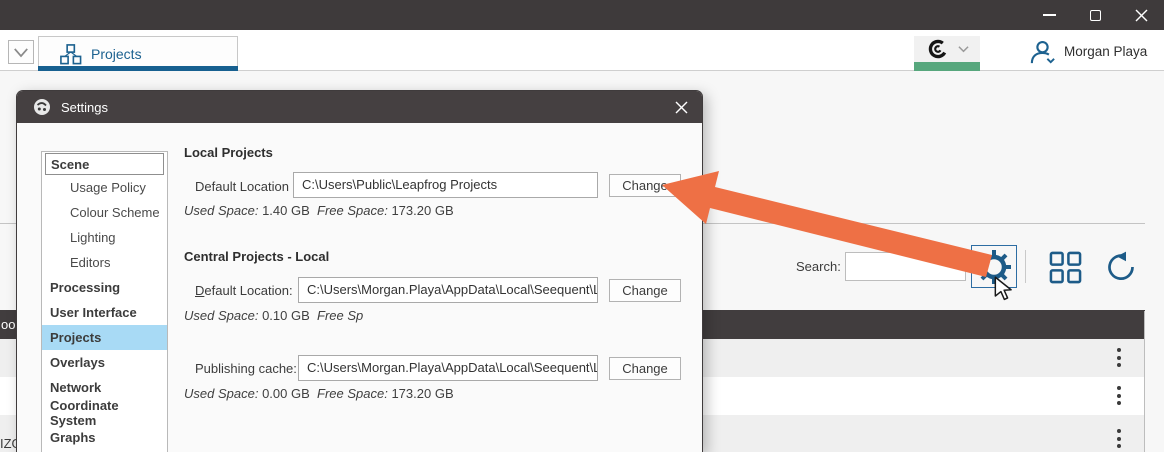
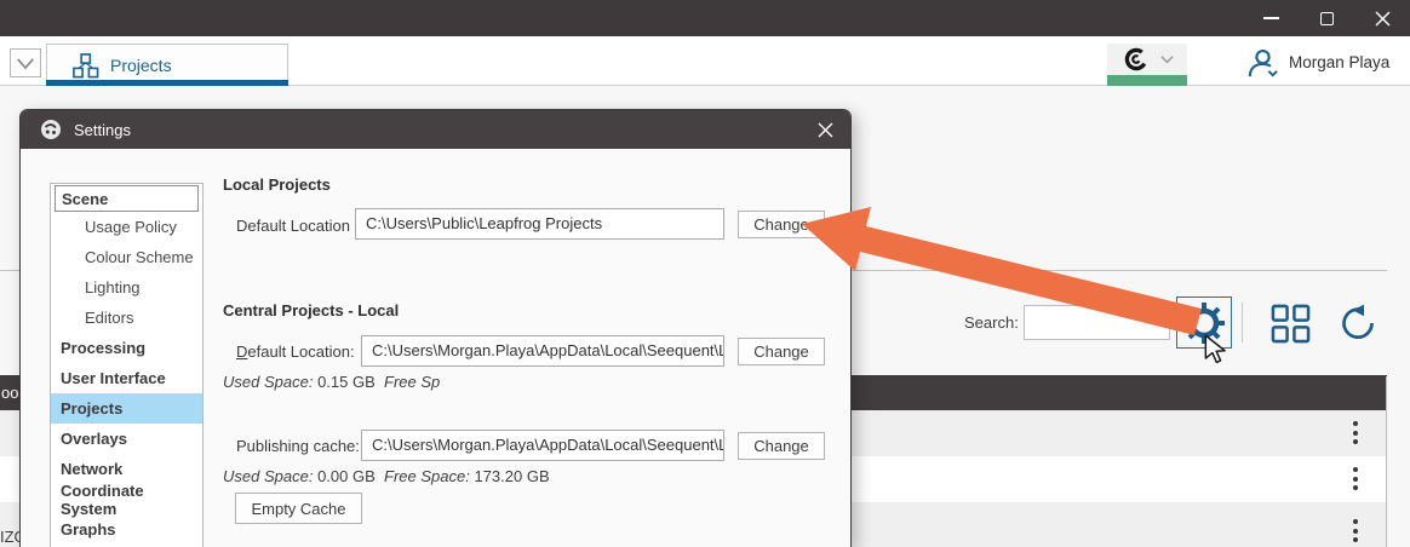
  Projects
  Morgan Playa
  Search:
  Settings
  Scene
  Usage Policy
  Colour Scheme
  Lighting
  Editors
  Processing
  User Interface
  Projects
  Overlays
  Network
  Coordinate System
  Graphs
  Local Projects
  Default Location
  C:\Users\Public\Leapfrog Projects
  Chang
- Used Space: 1.40 GB Free Space: 173.20 GB
  Central Projects - Local
  Default Location:
  C:\Users\Morgan.Playa\AppData\Local\Seequent\L
  Change
- Used Space: 0.10 GB Free Sp
+ Used Space: 0.15 GB Free Sp
  Publishing cache:
  C:\Users\Morgan.Playa\AppData\Local\Seequent\L
  Change
  Used Space: 0.00 GB Free Space: 173.20 GB
+ Empty Cache
